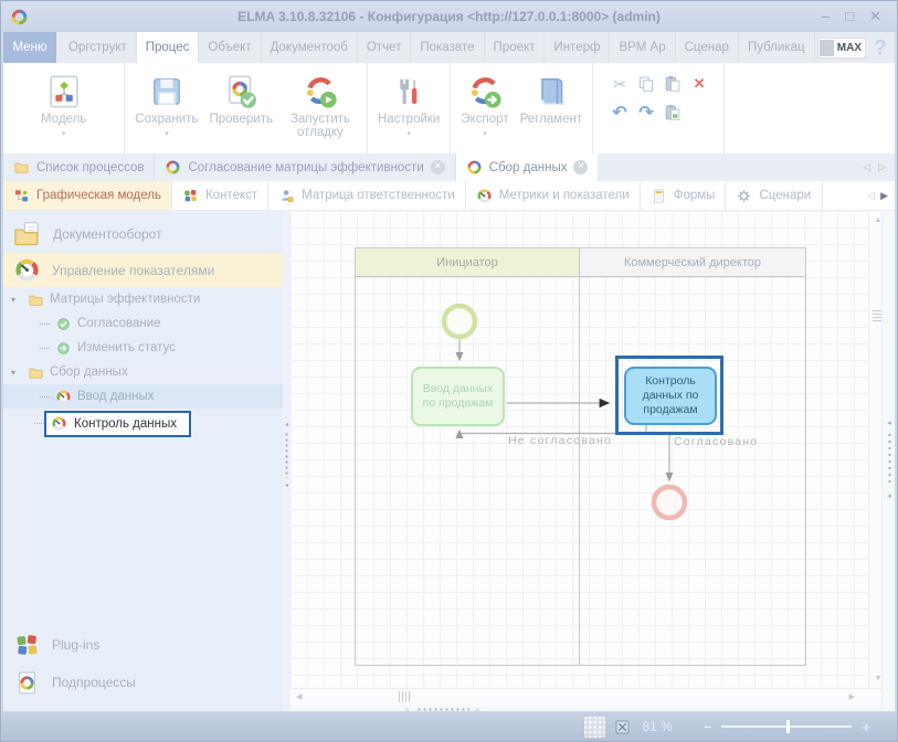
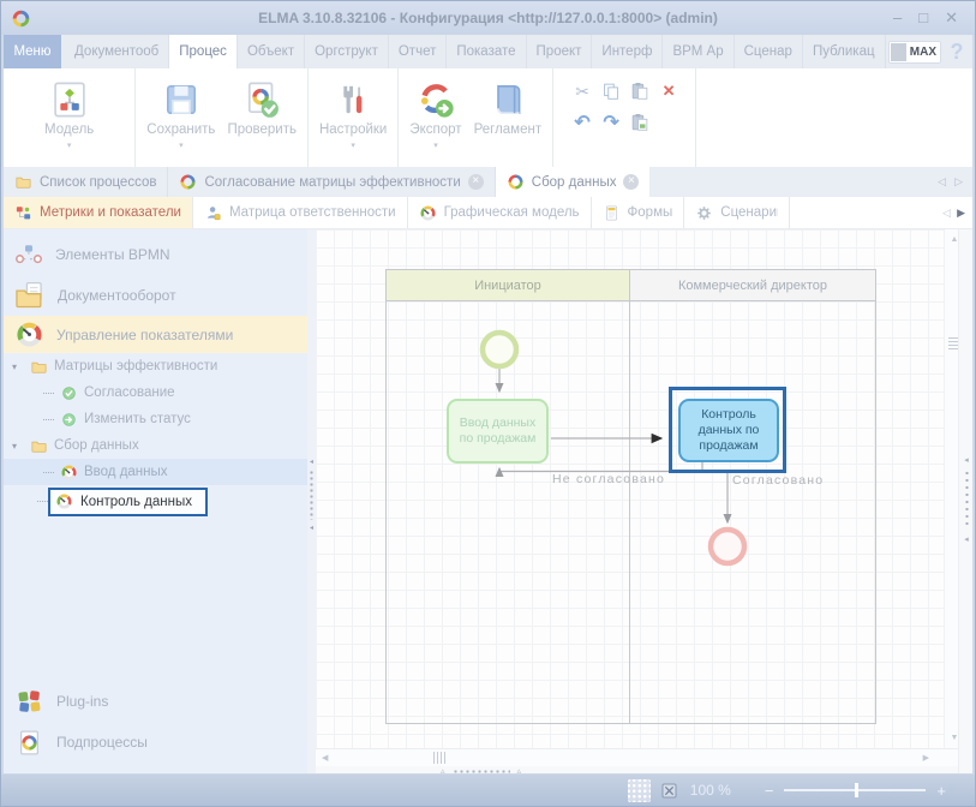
  ELMA 3.10.8.32106 - Конфигурация <http://127.0.0.1:8000> (admin)
  –
  □
  ✕
  Меню
- Оргструкт
+ Документооб
  Процес
  Объект
- Документооб
+ Оргструкт
  Отчет
  Показате
  Проект
  Интерф
  BPM Ар
  Сценар
  Публикац
  MAX
  ?
  Модель
  Сохранить
  Проверить
- Запустить отладку
  Настройки
  Экспорт
  Регламент
  ✂
  ✕
  ↶
  ↷
  Список процессов
  Согласование матрицы эффективности
  ×
  Сбор данных
  ×
  ◁
  ▷
- Графическая модель
+ Метрики и показатели
- Контекст
  Матрица ответственности
- Метрики и показатели
+ Графическая модель
  Формы
  Сценари
  ◁
  ▶
+ Элементы BPMN
  Документооборот
  Управление показателями
  ▾
  Матрицы эффективности
  Согласование
  Изменить статус
  ▾
  Сбор данных
  Ввод данных
  Контроль данных
  Plug-ins
  Подпроцессы
  Инициатор
  Коммерческий директор
  Ввод данных по продажам
  Контроль данных по продажам
  Не согласовано
  Согласовано
- 81 %
+ 100 %
  −
  +
